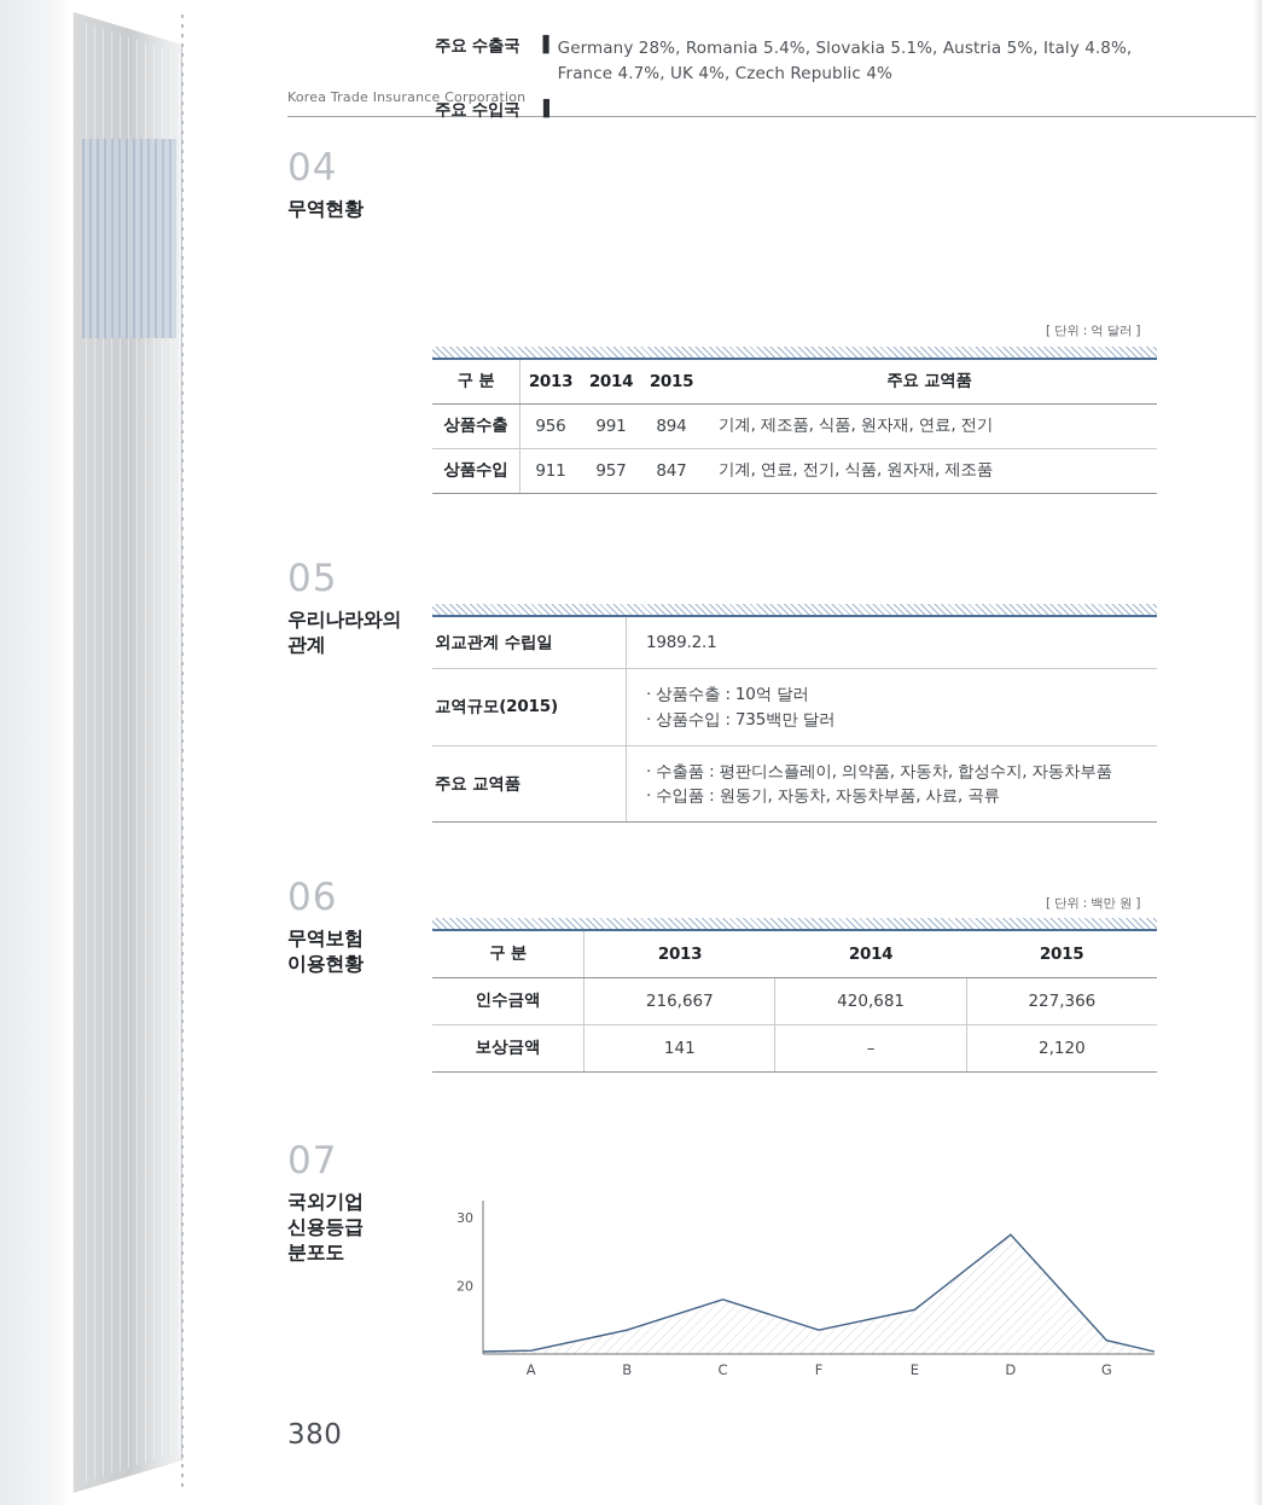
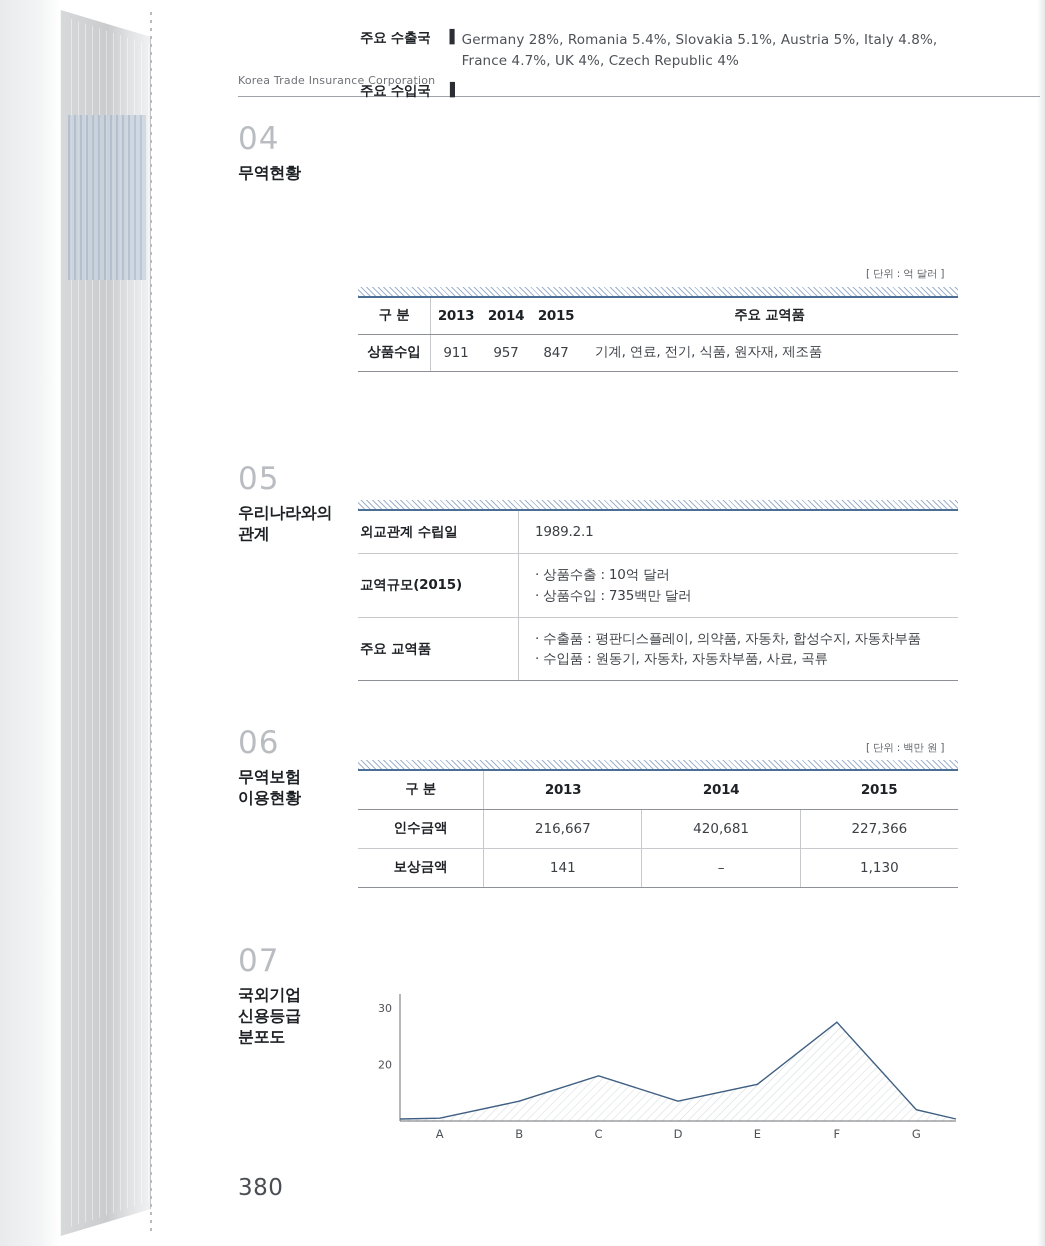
  Korea Trade Insurance Corporation
  04
  무역현황
  주요 수출국
  ▌
  Germany 28%, Romania 5.4%, Slovakia 5.1%, Austria 5%, Italy 4.8%, France 4.7%, UK 4%, Czech Republic 4%
  주요 수입국
  ▌
  [ 단위 : 억 달러 ]
  구 분	2013	2014	2015	주요 교역품
- 상품수출	956	991	894	기계, 제조품, 식품, 원자재, 연료, 전기
  상품수입	911	957	847	기계, 연료, 전기, 식품, 원자재, 제조품
  05
  우리나라와의
  관계
  외교관계 수립일	1989.2.1
  교역규모(2015)	· 상품수출 : 10억 달러 · 상품수입 : 735백만 달러
  주요 교역품	· 수출품 : 평판디스플레이, 의약품, 자동차, 합성수지, 자동차부품 · 수입품 : 원동기, 자동차, 자동차부품, 사료, 곡류
  06
  무역보험
  이용현황
  [ 단위 : 백만 원 ]
  구 분	2013	2014	2015
  인수금액	216,667	420,681	227,366
- 보상금액	141	–	2,120
+ 보상금액	141	–	1,130
  07
  국외기업
  신용등급
  분포도
  20
  30
  A
  B
  C
- F
+ D
  E
- D
+ F
  G
  380
